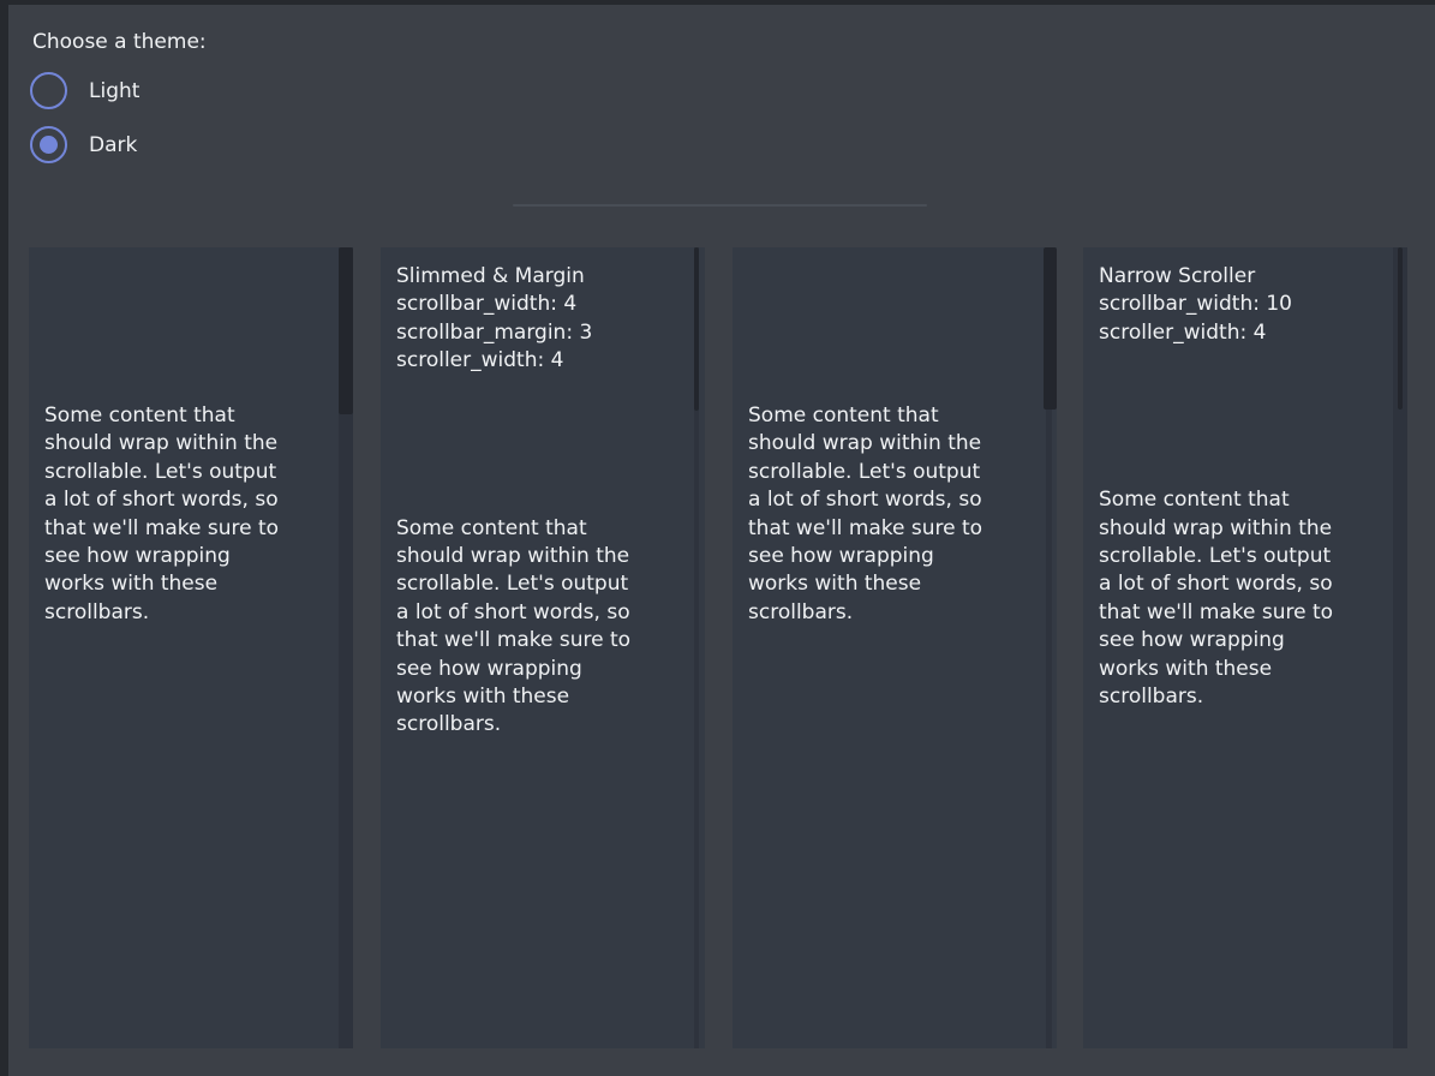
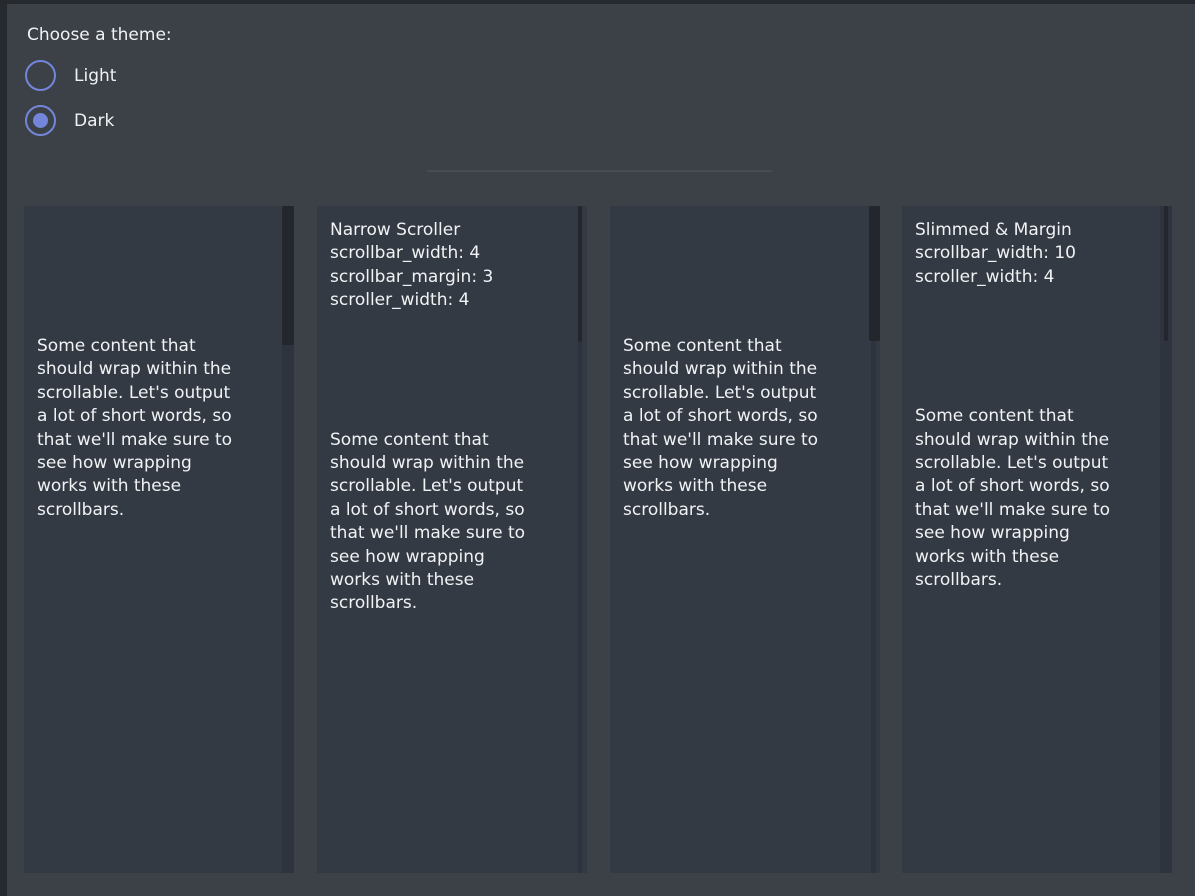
  Choose a theme:
  Light
  Dark
  Some content that
  should wrap within the
  scrollable. Let's output
  a lot of short words, so
  that we'll make sure to
  see how wrapping
  works with these
  scrollbars.
- Slimmed & Margin scrollbar_width: 4
+ Narrow Scroller scrollbar_width: 4
  scrollbar_margin: 3
  scroller_width: 4
  Some content that
  should wrap within the
  scrollable. Let's output
  a lot of short words, so
  that we'll make sure to
  see how wrapping
  works with these
  scrollbars.
  Some content that
  should wrap within the
  scrollable. Let's output
  a lot of short words, so
  that we'll make sure to
  see how wrapping
  works with these
  scrollbars.
- Narrow Scroller scrollbar_width: 10
+ Slimmed & Margin scrollbar_width: 10
  scroller_width: 4
  Some content that
  should wrap within the
  scrollable. Let's output
  a lot of short words, so
  that we'll make sure to
  see how wrapping
  works with these
  scrollbars.
